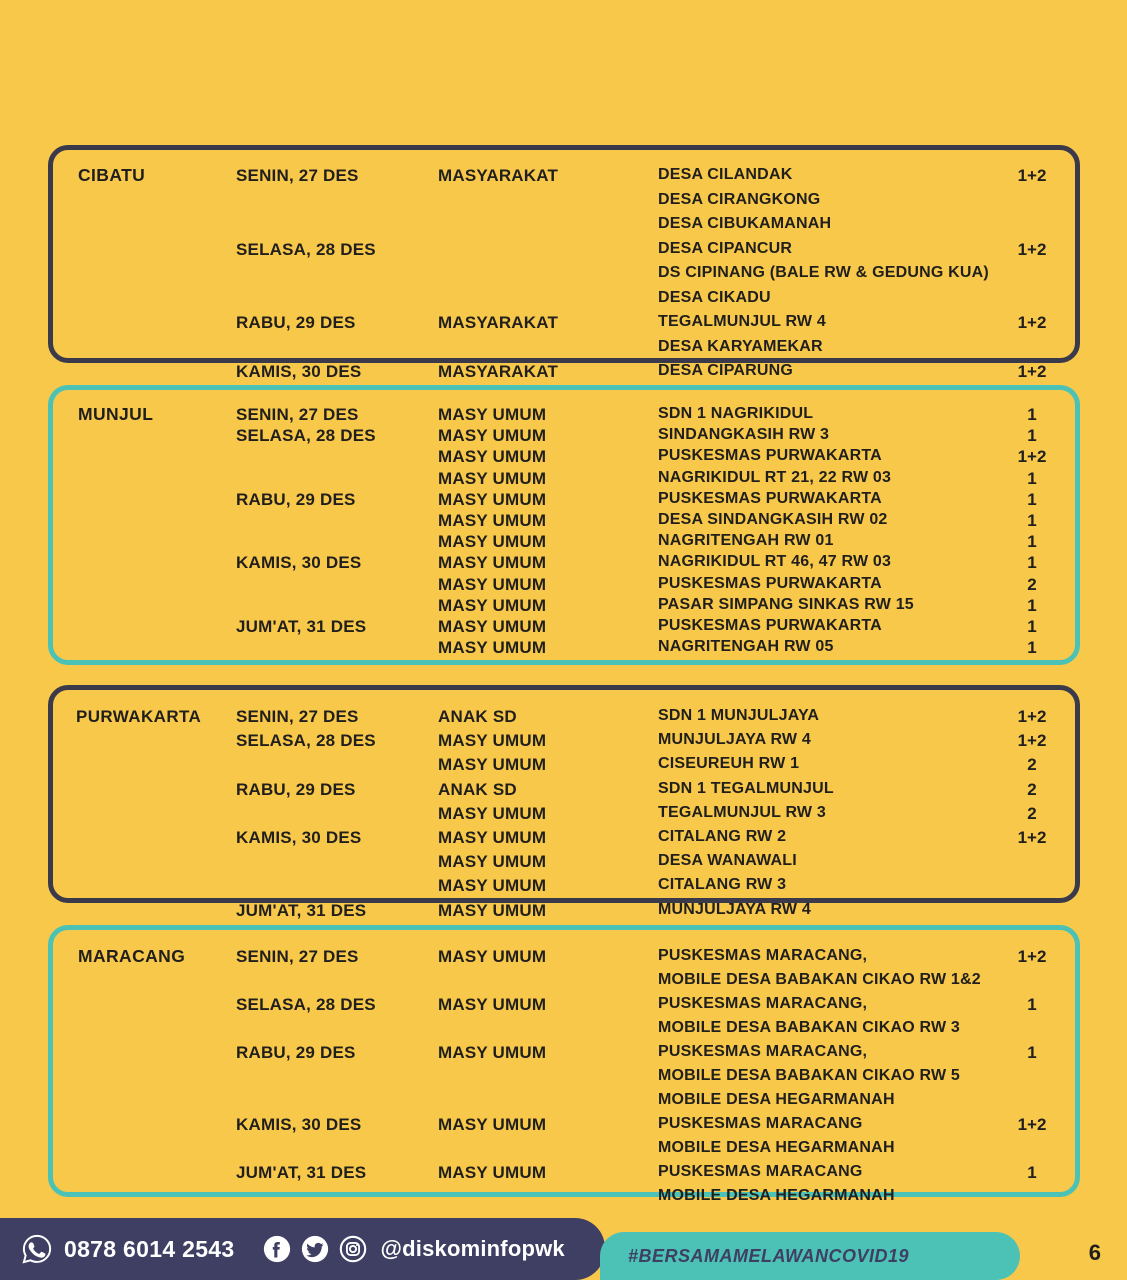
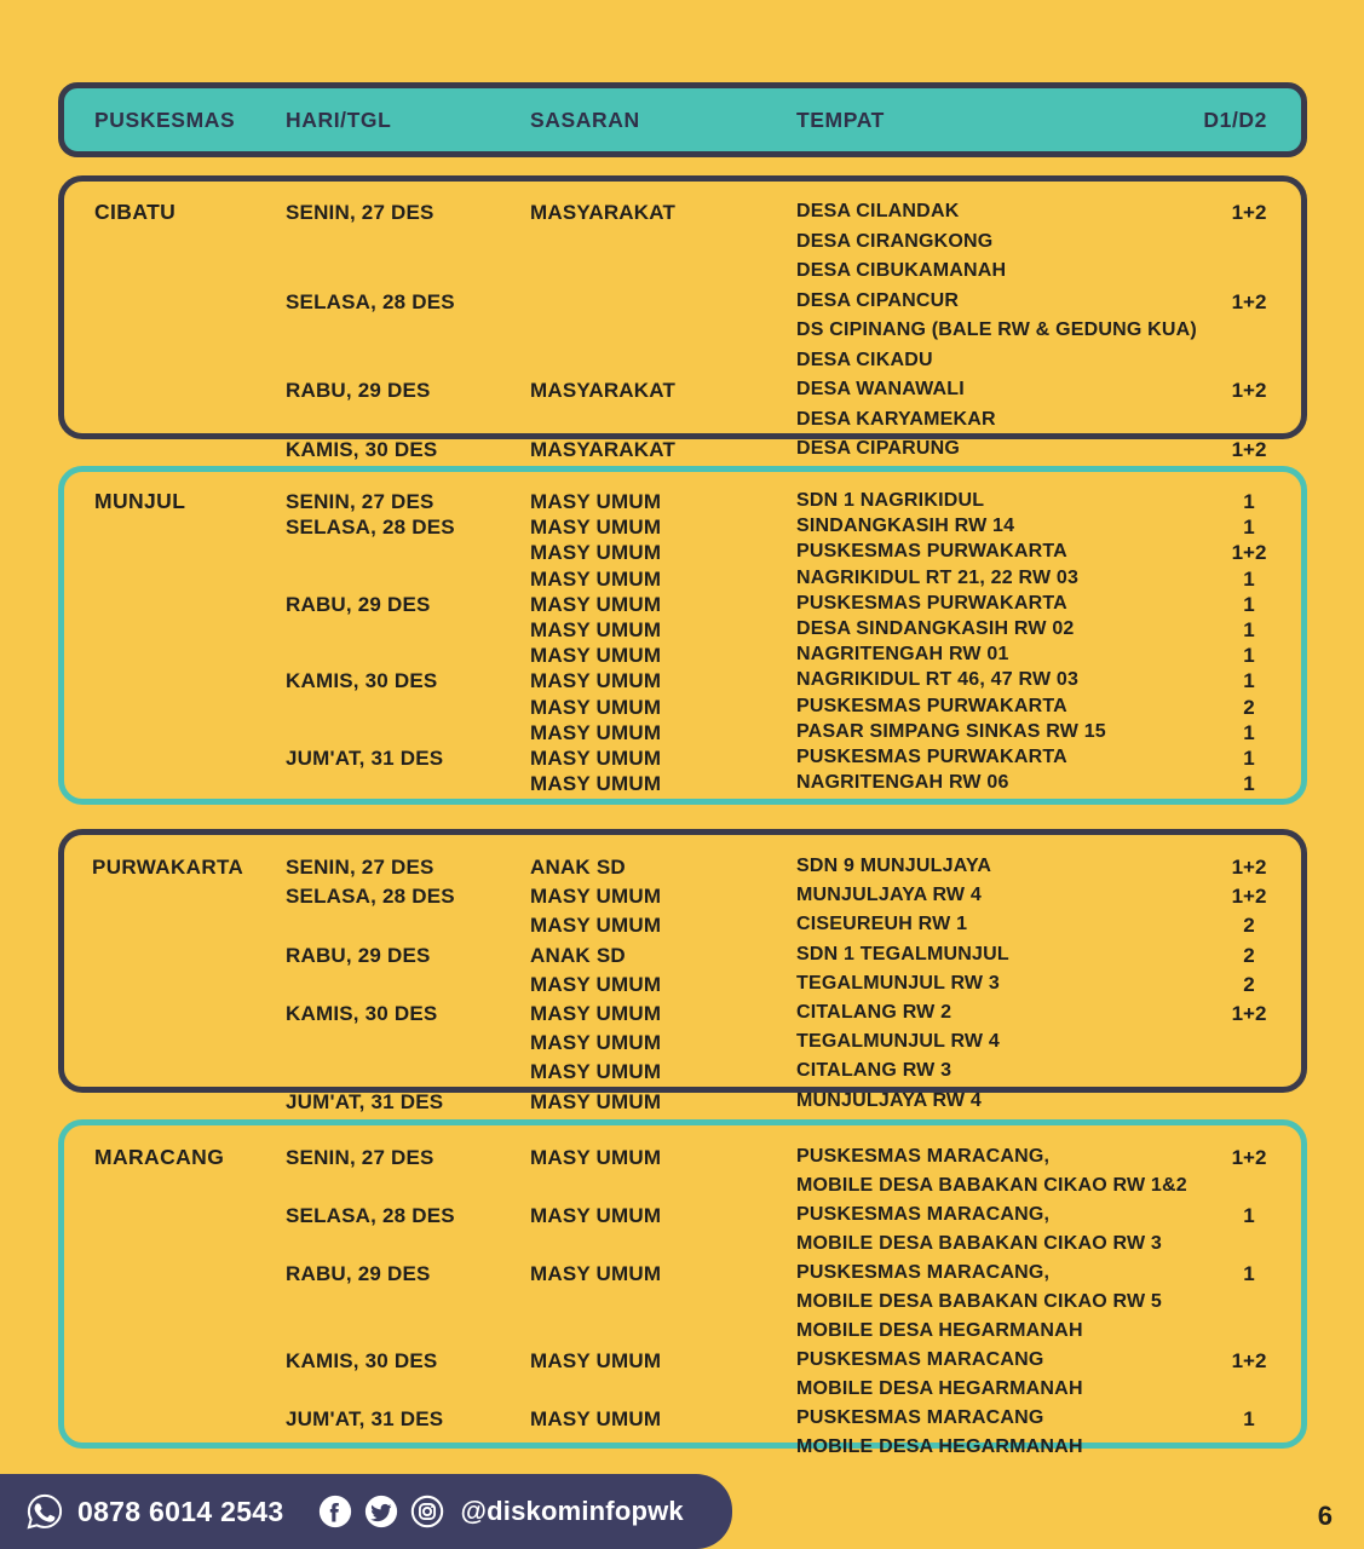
+ PUSKESMAS
+ HARI/TGL
+ SASARAN
+ TEMPAT
+ D1/D2
  CIBATU
  SENIN, 27 DES
  MASYARAKAT
  DESA CILANDAK
  1+2
  DESA CIRANGKONG
  DESA CIBUKAMANAH
  SELASA, 28 DES
  DESA CIPANCUR
  1+2
  DS CIPINANG (BALE RW & GEDUNG KUA)
  DESA CIKADU
  RABU, 29 DES
  MASYARAKAT
- TEGALMUNJUL RW 4
+ DESA WANAWALI
  1+2
  DESA KARYAMEKAR
  KAMIS, 30 DES
  MASYARAKAT
  DESA CIPARUNG
  1+2
  MUNJUL
  SENIN, 27 DES
  MASY UMUM
  SDN 1 NAGRIKIDUL
  1
  SELASA, 28 DES
  MASY UMUM
- SINDANGKASIH RW 3
+ SINDANGKASIH RW 14
  1
  MASY UMUM
  PUSKESMAS PURWAKARTA
  1+2
  MASY UMUM
  NAGRIKIDUL RT 21, 22 RW 03
  1
  RABU, 29 DES
  MASY UMUM
  PUSKESMAS PURWAKARTA
  1
  MASY UMUM
  DESA SINDANGKASIH RW 02
  1
  MASY UMUM
  NAGRITENGAH RW 01
  1
  KAMIS, 30 DES
  MASY UMUM
  NAGRIKIDUL RT 46, 47 RW 03
  1
  MASY UMUM
  PUSKESMAS PURWAKARTA
  2
  MASY UMUM
  PASAR SIMPANG SINKAS RW 15
  1
  JUM'AT, 31 DES
  MASY UMUM
  PUSKESMAS PURWAKARTA
  1
  MASY UMUM
- NAGRITENGAH RW 05
+ NAGRITENGAH RW 06
  1
  PURWAKARTA
  SENIN, 27 DES
  ANAK SD
- SDN 1 MUNJULJAYA
+ SDN 9 MUNJULJAYA
  1+2
  SELASA, 28 DES
  MASY UMUM
  MUNJULJAYA RW 4
  1+2
  MASY UMUM
  CISEUREUH RW 1
  2
  RABU, 29 DES
  ANAK SD
  SDN 1 TEGALMUNJUL
  2
  MASY UMUM
  TEGALMUNJUL RW 3
  2
  KAMIS, 30 DES
  MASY UMUM
  CITALANG RW 2
  1+2
  MASY UMUM
- DESA WANAWALI
+ TEGALMUNJUL RW 4
  MASY UMUM
  CITALANG RW 3
  JUM'AT, 31 DES
  MASY UMUM
  MUNJULJAYA RW 4
  MARACANG
  SENIN, 27 DES
  MASY UMUM
  PUSKESMAS MARACANG,
  1+2
  MOBILE DESA BABAKAN CIKAO RW 1&2
  SELASA, 28 DES
  MASY UMUM
  PUSKESMAS MARACANG,
  1
  MOBILE DESA BABAKAN CIKAO RW 3
  RABU, 29 DES
  MASY UMUM
  PUSKESMAS MARACANG,
  1
  MOBILE DESA BABAKAN CIKAO RW 5
  MOBILE DESA HEGARMANAH
  KAMIS, 30 DES
  MASY UMUM
  PUSKESMAS MARACANG
  1+2
  MOBILE DESA HEGARMANAH
  JUM'AT, 31 DES
  MASY UMUM
  PUSKESMAS MARACANG
  1
  MOBILE DESA HEGARMANAH
  0878 6014 2543
  @diskominfopwk
- #BERSAMAMELAWANCOVID19
  6
